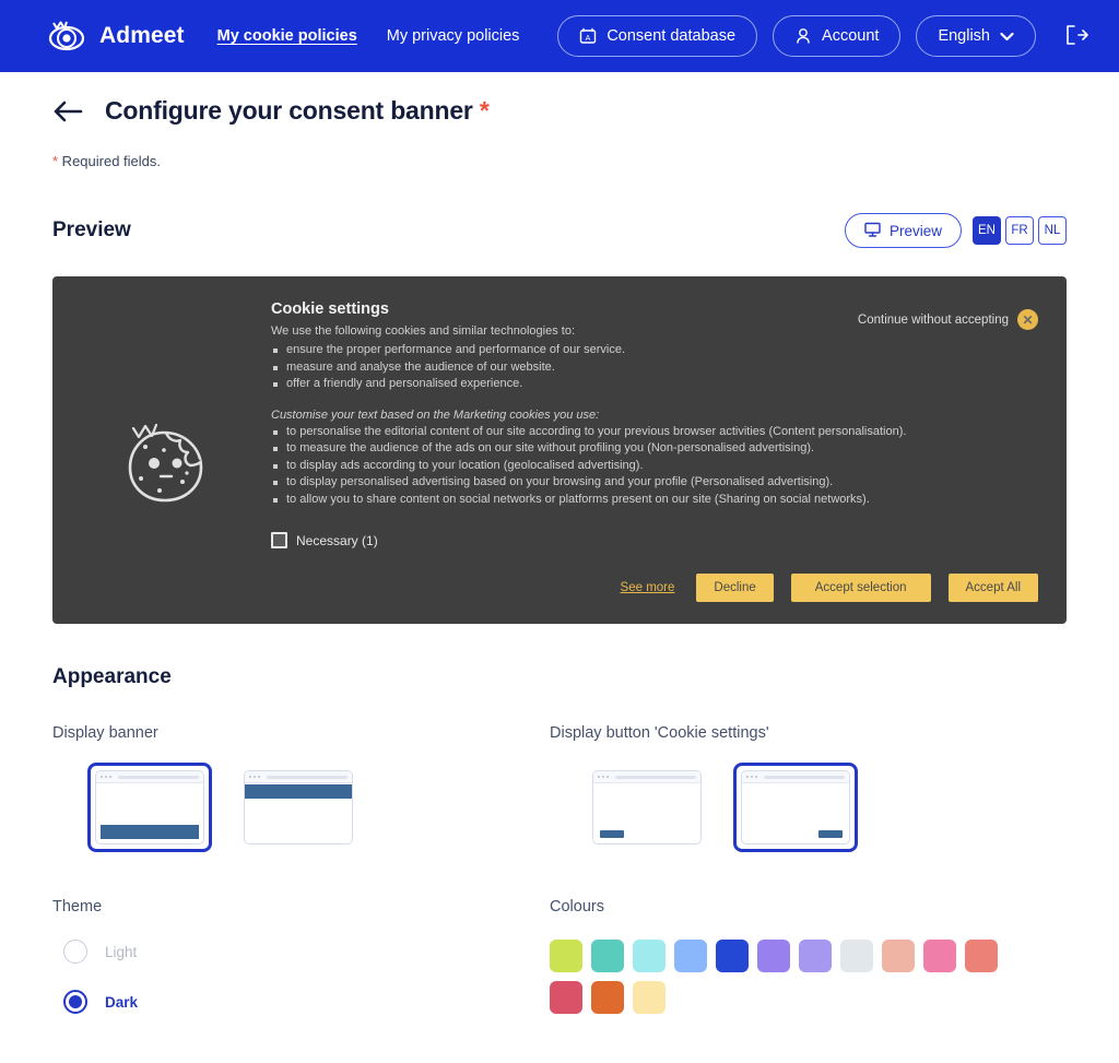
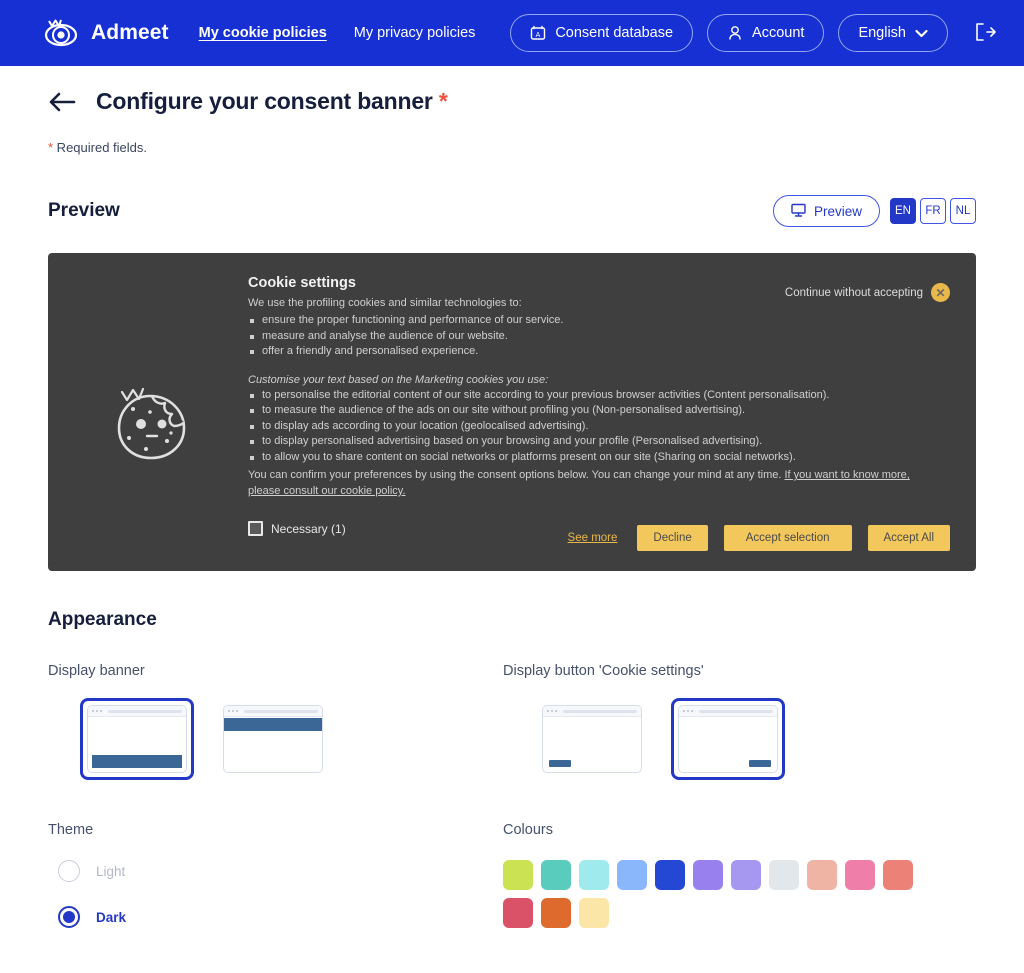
  Admeet
  My cookie policies
  My privacy policies
  Consent database
  Account
  English
  Configure your consent banner *
  * Required fields.
  Preview
  Preview
  EN
  FR
  NL
  Continue without accepting
  ✕
  Cookie settings
- We use the following cookies and similar technologies to:
+ We use the profiling cookies and similar technologies to:
- ensure the proper performance and performance of our service.
+ ensure the proper functioning and performance of our service.
  measure and analyse the audience of our website.
  offer a friendly and personalised experience.
  Customise your text based on the Marketing cookies you use:
  to personalise the editorial content of our site according to your previous browser activities (Content personalisation).
  to measure the audience of the ads on our site without profiling you (Non-personalised advertising).
  to display ads according to your location (geolocalised advertising).
  to display personalised advertising based on your browsing and your profile (Personalised advertising).
  to allow you to share content on social networks or platforms present on our site (Sharing on social networks).
+ You can confirm your preferences by using the consent options below. You can change your mind at any time. If you want to know more, please consult our cookie policy.
  Necessary (1)
  See more
  Decline
  Accept selection
  Accept All
  Appearance
  Display banner
  Display button 'Cookie settings'
  Theme
  Light
  Dark
  Colours
